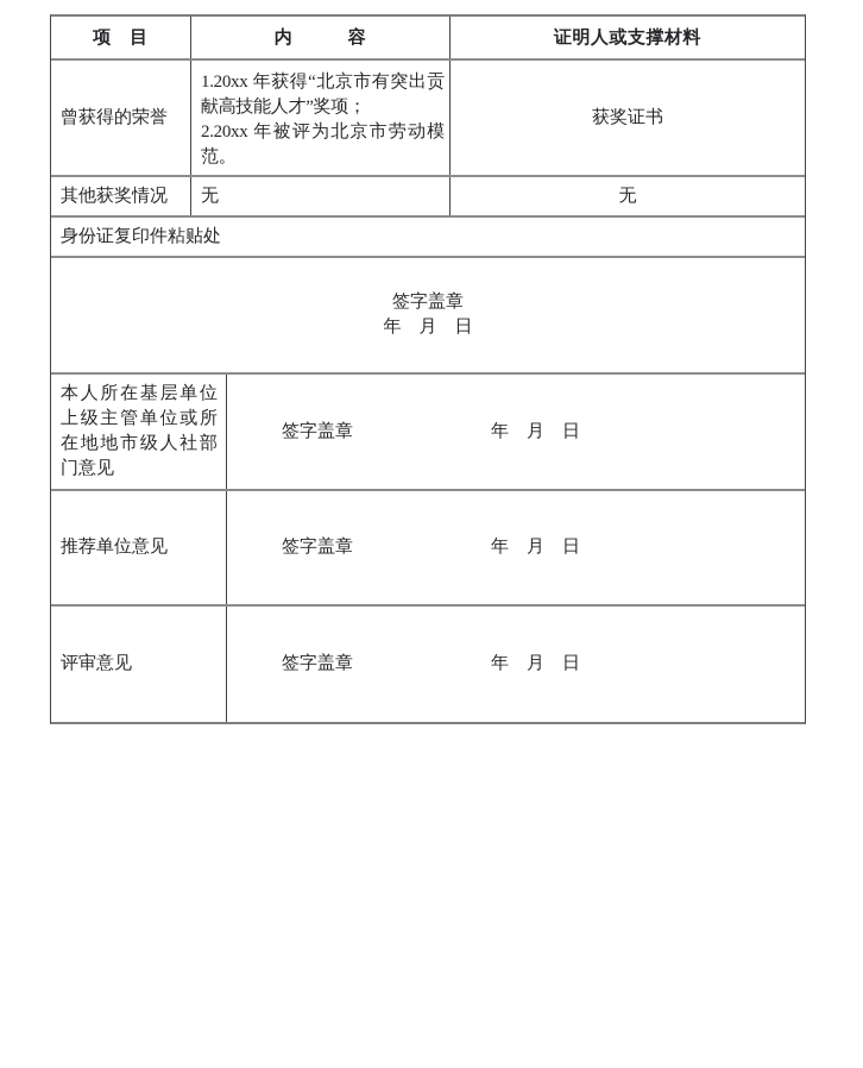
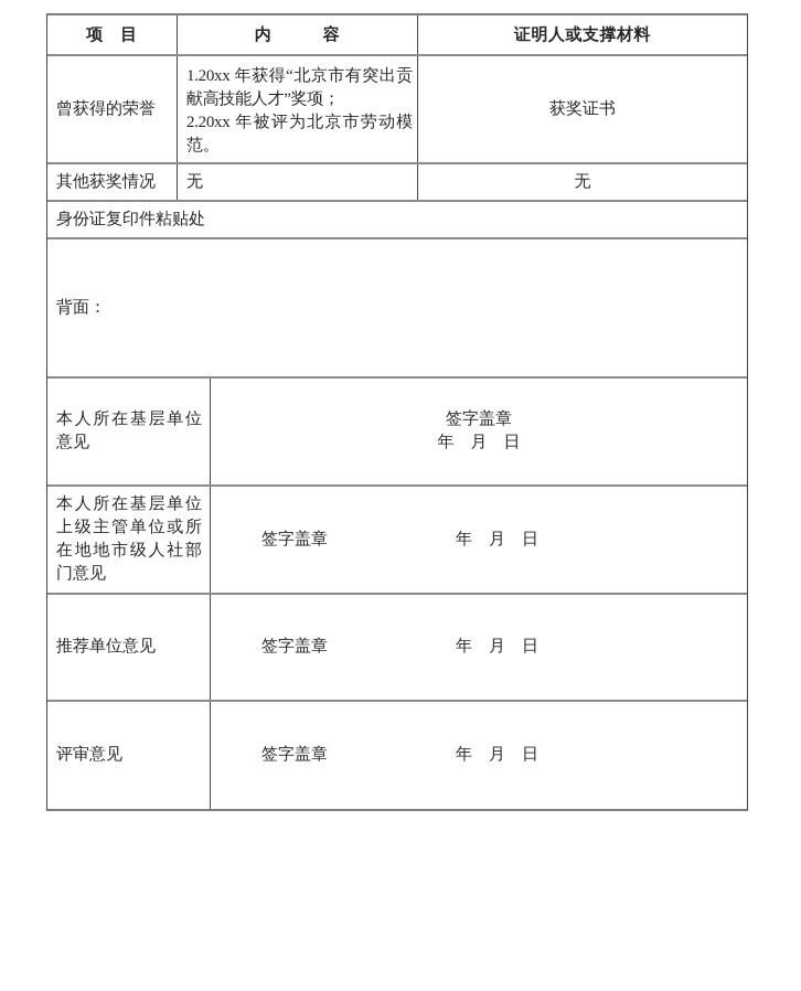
  项 目
  内 容
  证明人或支撑材料
  曾获得的荣誉
  1.20xx 年获得“北京市有突出贡献高技能人才”奖项；
  2.20xx 年被评为北京市劳动模范。
  获奖证书
  其他获奖情况
  无
  无
  身份证复印件粘贴处
+ 背面：
+ 本人所在基层单位意见
  签字盖章
  年 月 日
  本人所在基层单位上级主管单位或所在地地市级人社部门意见
  签字盖章
  年 月 日
  推荐单位意见
  签字盖章
  年 月 日
  评审意见
  签字盖章
  年 月 日
